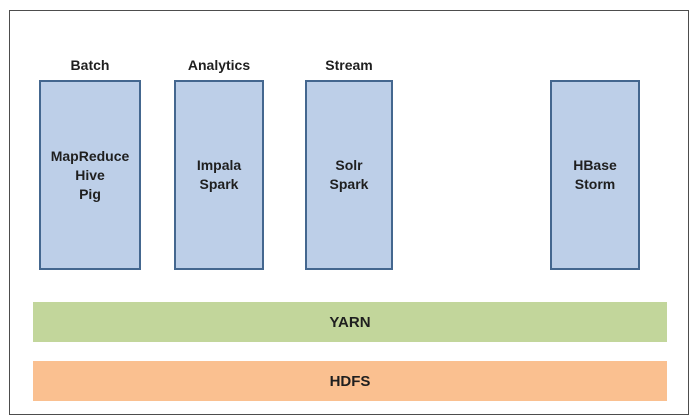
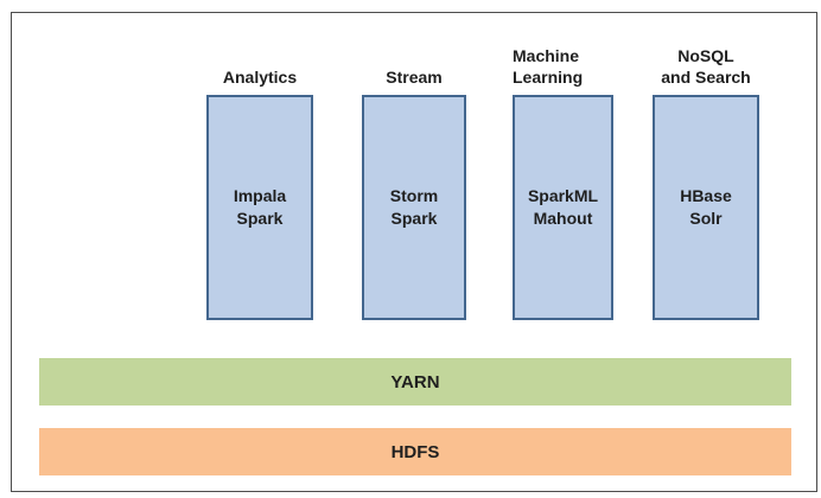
- Batch
- MapReduce
- Hive
- Pig
  Analytics
  Impala
  Spark
  Stream
- Solr
+ Storm
  Spark
+ Machine
+ Learning
+ SparkML
+ Mahout
+ NoSQL
+ and Search
  HBase
- Storm
+ Solr
  YARN
  HDFS
